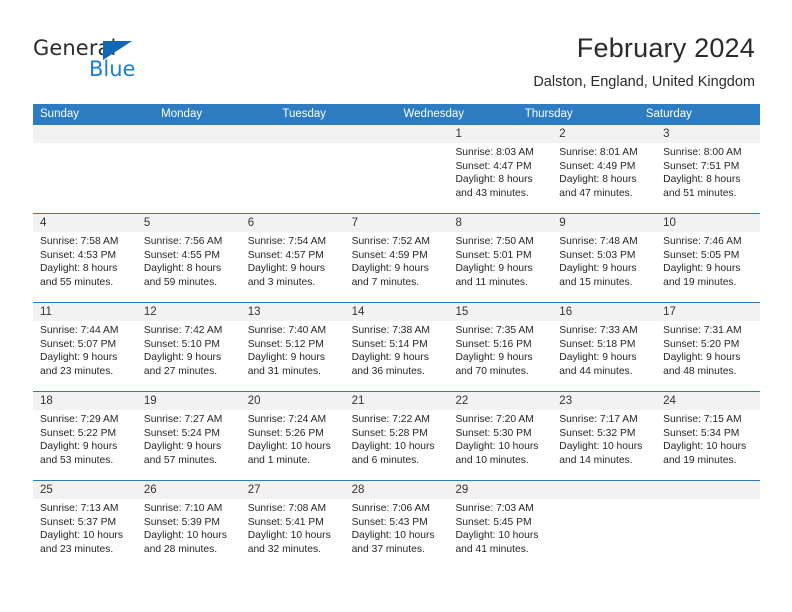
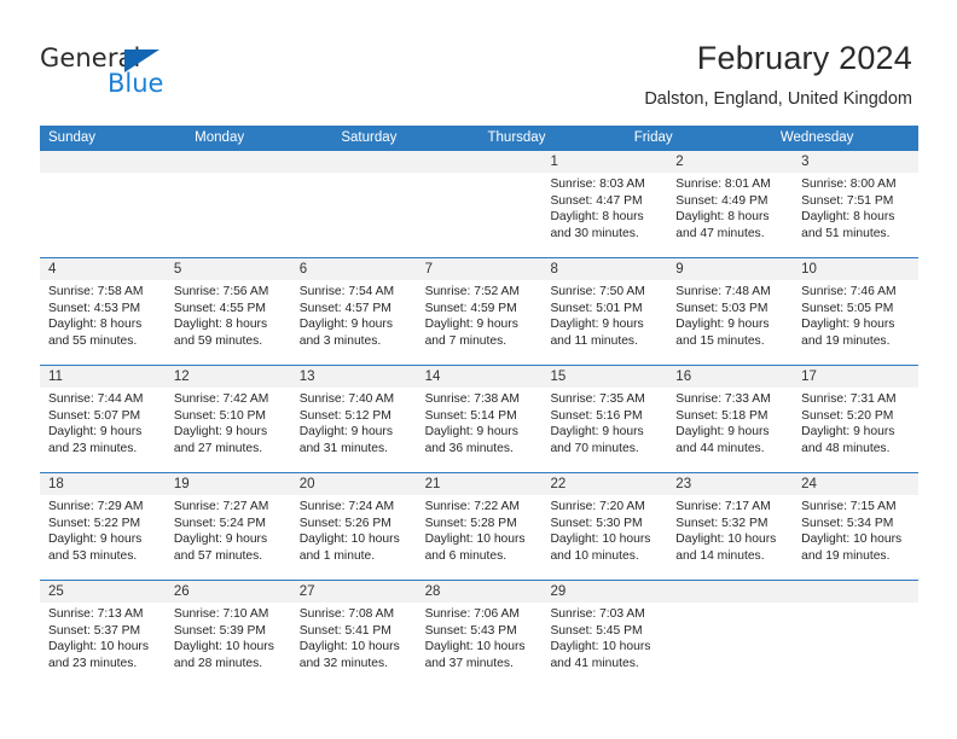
  General
  Blue
  February 2024
  Dalston, England, United Kingdom
  Sunday
  Monday
- Tuesday
- Wednesday
+ Saturday
  Thursday
+ Friday
- Saturday
+ Wednesday
  1
  Sunrise: 8:03 AM
  Sunset: 4:47 PM
  Daylight: 8 hours
- and 43 minutes.
+ and 30 minutes.
  2
  Sunrise: 8:01 AM
  Sunset: 4:49 PM
  Daylight: 8 hours
  and 47 minutes.
  3
  Sunrise: 8:00 AM
  Sunset: 7:51 PM
  Daylight: 8 hours
  and 51 minutes.
  4
  Sunrise: 7:58 AM
  Sunset: 4:53 PM
  Daylight: 8 hours
  and 55 minutes.
  5
  Sunrise: 7:56 AM
  Sunset: 4:55 PM
  Daylight: 8 hours
  and 59 minutes.
  6
  Sunrise: 7:54 AM
  Sunset: 4:57 PM
  Daylight: 9 hours
  and 3 minutes.
  7
  Sunrise: 7:52 AM
  Sunset: 4:59 PM
  Daylight: 9 hours
  and 7 minutes.
  8
  Sunrise: 7:50 AM
  Sunset: 5:01 PM
  Daylight: 9 hours
  and 11 minutes.
  9
  Sunrise: 7:48 AM
  Sunset: 5:03 PM
  Daylight: 9 hours
  and 15 minutes.
  10
  Sunrise: 7:46 AM
  Sunset: 5:05 PM
  Daylight: 9 hours
  and 19 minutes.
  11
  Sunrise: 7:44 AM
  Sunset: 5:07 PM
  Daylight: 9 hours
  and 23 minutes.
  12
  Sunrise: 7:42 AM
  Sunset: 5:10 PM
  Daylight: 9 hours
  and 27 minutes.
  13
  Sunrise: 7:40 AM
  Sunset: 5:12 PM
  Daylight: 9 hours
  and 31 minutes.
  14
  Sunrise: 7:38 AM
  Sunset: 5:14 PM
  Daylight: 9 hours
  and 36 minutes.
  15
  Sunrise: 7:35 AM
  Sunset: 5:16 PM
  Daylight: 9 hours
  and 70 minutes.
  16
  Sunrise: 7:33 AM
  Sunset: 5:18 PM
  Daylight: 9 hours
  and 44 minutes.
  17
  Sunrise: 7:31 AM
  Sunset: 5:20 PM
  Daylight: 9 hours
  and 48 minutes.
  18
  Sunrise: 7:29 AM
  Sunset: 5:22 PM
  Daylight: 9 hours
  and 53 minutes.
  19
  Sunrise: 7:27 AM
  Sunset: 5:24 PM
  Daylight: 9 hours
  and 57 minutes.
  20
  Sunrise: 7:24 AM
  Sunset: 5:26 PM
  Daylight: 10 hours
  and 1 minute.
  21
  Sunrise: 7:22 AM
  Sunset: 5:28 PM
  Daylight: 10 hours
  and 6 minutes.
  22
  Sunrise: 7:20 AM
  Sunset: 5:30 PM
  Daylight: 10 hours
  and 10 minutes.
  23
  Sunrise: 7:17 AM
  Sunset: 5:32 PM
  Daylight: 10 hours
  and 14 minutes.
  24
  Sunrise: 7:15 AM
  Sunset: 5:34 PM
  Daylight: 10 hours
  and 19 minutes.
  25
  Sunrise: 7:13 AM
  Sunset: 5:37 PM
  Daylight: 10 hours
  and 23 minutes.
  26
  Sunrise: 7:10 AM
  Sunset: 5:39 PM
  Daylight: 10 hours
  and 28 minutes.
  27
  Sunrise: 7:08 AM
  Sunset: 5:41 PM
  Daylight: 10 hours
  and 32 minutes.
  28
  Sunrise: 7:06 AM
  Sunset: 5:43 PM
  Daylight: 10 hours
  and 37 minutes.
  29
  Sunrise: 7:03 AM
  Sunset: 5:45 PM
  Daylight: 10 hours
  and 41 minutes.
